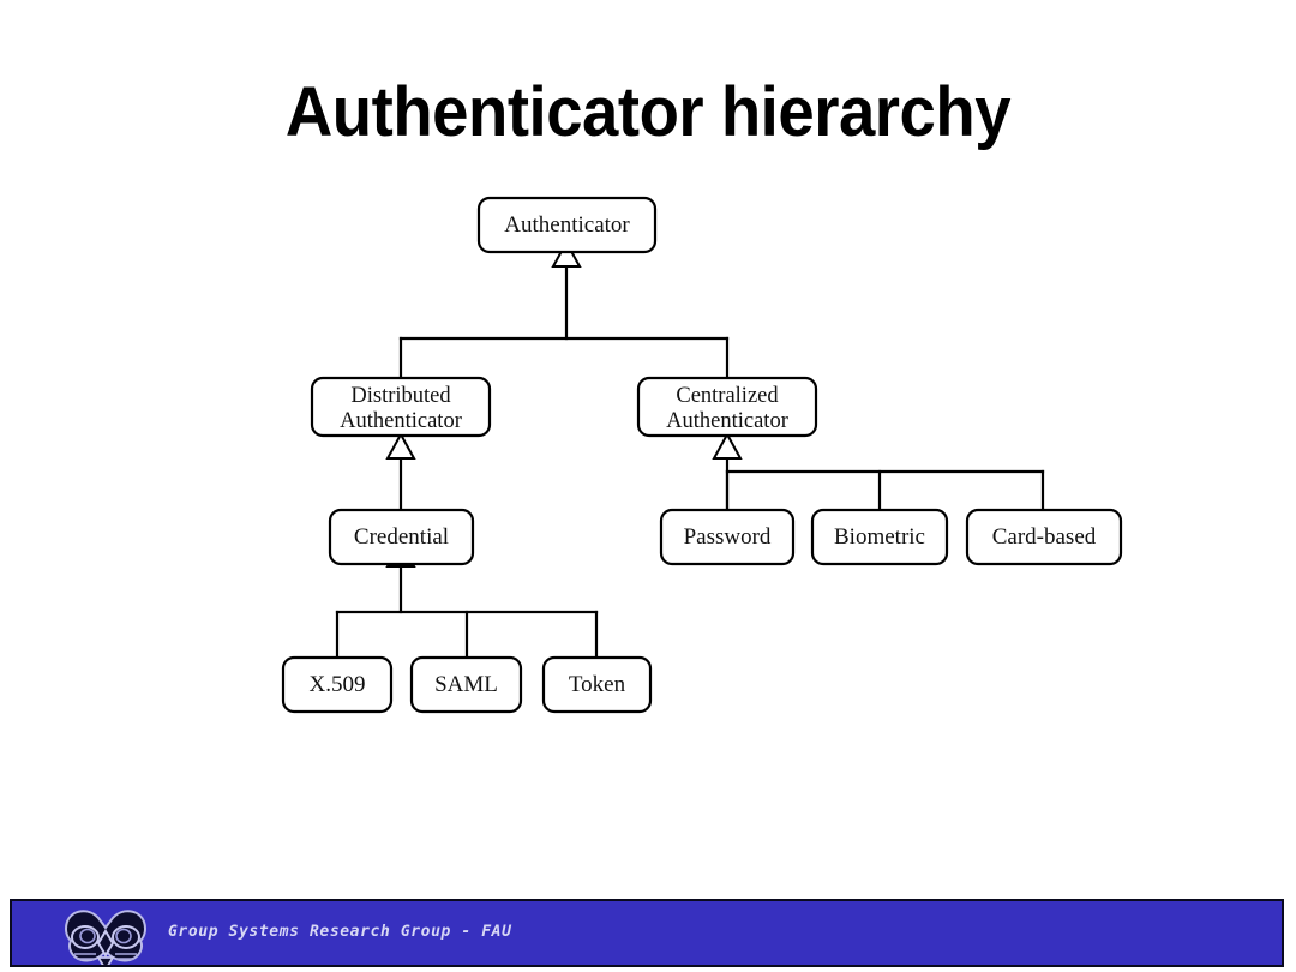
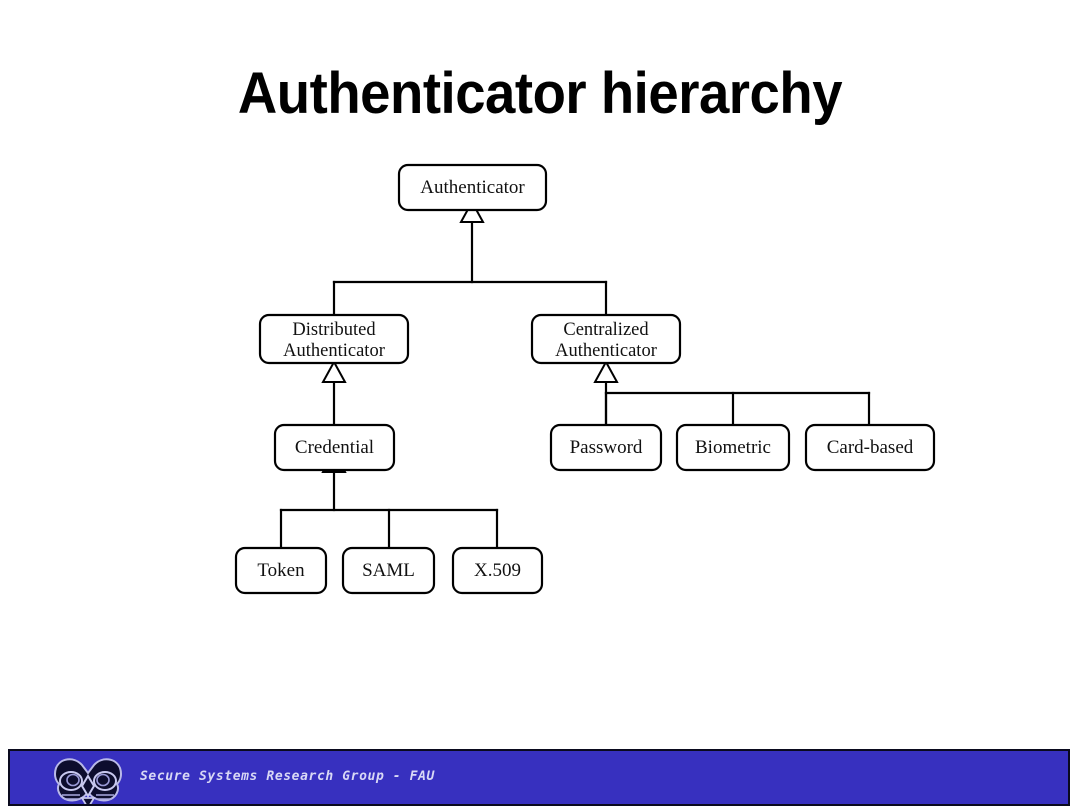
  Authenticator hierarchy
  Authenticator
  Distributed
  Authenticator
  Centralized
  Authenticator
  Credential
  Password
  Biometric
  Card-based
- X.509
+ Token
  SAML
- Token
+ X.509
- Group Systems Research Group - FAU
+ Secure Systems Research Group - FAU
